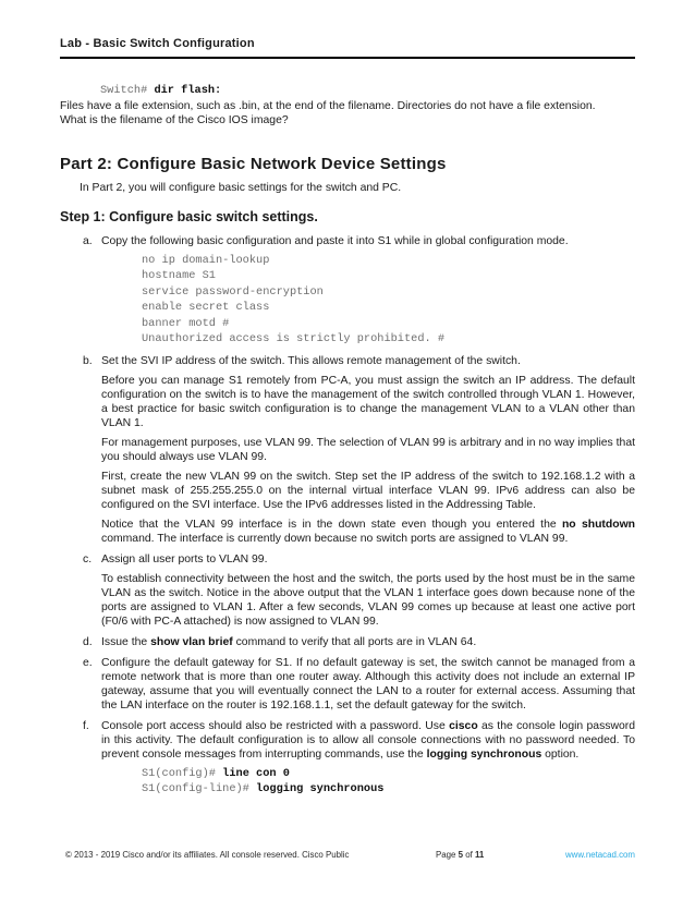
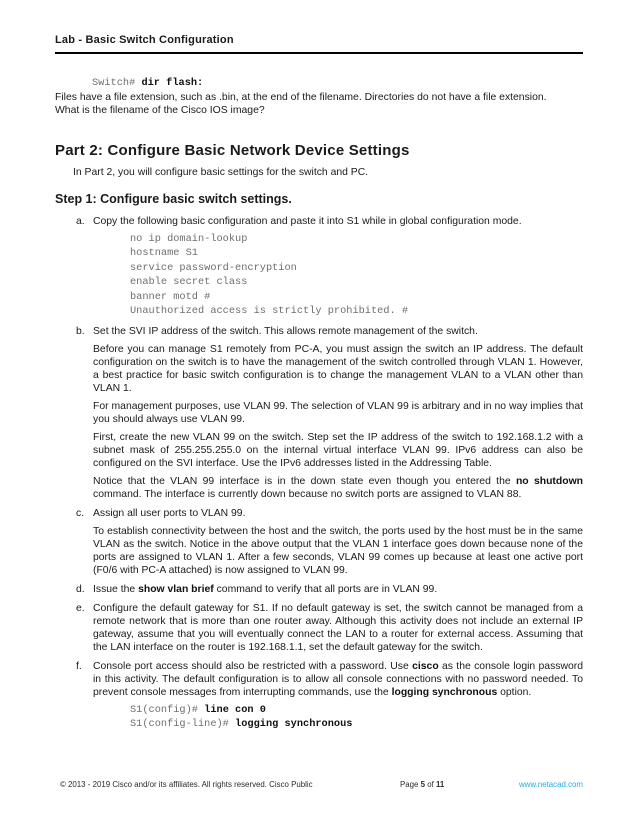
  Lab - Basic Switch Configuration
  Switch# dir flash:
  Files have a file extension, such as .bin, at the end of the filename. Directories do not have a file extension.
  What is the filename of the Cisco IOS image?
  Part 2: Configure Basic Network Device Settings
  In Part 2, you will configure basic settings for the switch and PC.
  Step 1: Configure basic switch settings.
  a.
  Copy the following basic configuration and paste it into S1 while in global configuration mode.
  no ip domain-lookup
  hostname S1
  service password-encryption
  enable secret class
  banner motd #
  Unauthorized access is strictly prohibited. #
  b.
  Set the SVI IP address of the switch. This allows remote management of the switch.
  Before you can manage S1 remotely from PC-A, you must assign the switch an IP address. The default configuration on the switch is to have the management of the switch controlled through VLAN 1. However, a best practice for basic switch configuration is to change the management VLAN to a VLAN other than VLAN 1.
  For management purposes, use VLAN 99. The selection of VLAN 99 is arbitrary and in no way implies that you should always use VLAN 99.
  First, create the new VLAN 99 on the switch. Step set the IP address of the switch to 192.168.1.2 with a subnet mask of 255.255.255.0 on the internal virtual interface VLAN 99. IPv6 address can also be configured on the SVI interface. Use the IPv6 addresses listed in the Addressing Table.
- Notice that the VLAN 99 interface is in the down state even though you entered the no shutdown command. The interface is currently down because no switch ports are assigned to VLAN 99.
+ Notice that the VLAN 99 interface is in the down state even though you entered the no shutdown command. The interface is currently down because no switch ports are assigned to VLAN 88.
  c.
  Assign all user ports to VLAN 99.
  To establish connectivity between the host and the switch, the ports used by the host must be in the same VLAN as the switch. Notice in the above output that the VLAN 1 interface goes down because none of the ports are assigned to VLAN 1. After a few seconds, VLAN 99 comes up because at least one active port (F0/6 with PC-A attached) is now assigned to VLAN 99.
  d.
- Issue the show vlan brief command to verify that all ports are in VLAN 64.
+ Issue the show vlan brief command to verify that all ports are in VLAN 99.
  e.
  Configure the default gateway for S1. If no default gateway is set, the switch cannot be managed from a remote network that is more than one router away. Although this activity does not include an external IP gateway, assume that you will eventually connect the LAN to a router for external access. Assuming that the LAN interface on the router is 192.168.1.1, set the default gateway for the switch.
  f.
  Console port access should also be restricted with a password. Use cisco as the console login password in this activity. The default configuration is to allow all console connections with no password needed. To prevent console messages from interrupting commands, use the logging synchronous option.
  S1(config)# line con 0
  S1(config-line)# logging synchronous
- © 2013 - 2019 Cisco and/or its affiliates. All console reserved. Cisco Public
+ © 2013 - 2019 Cisco and/or its affiliates. All rights reserved. Cisco Public
  Page 5 of 11
  www.netacad.com
